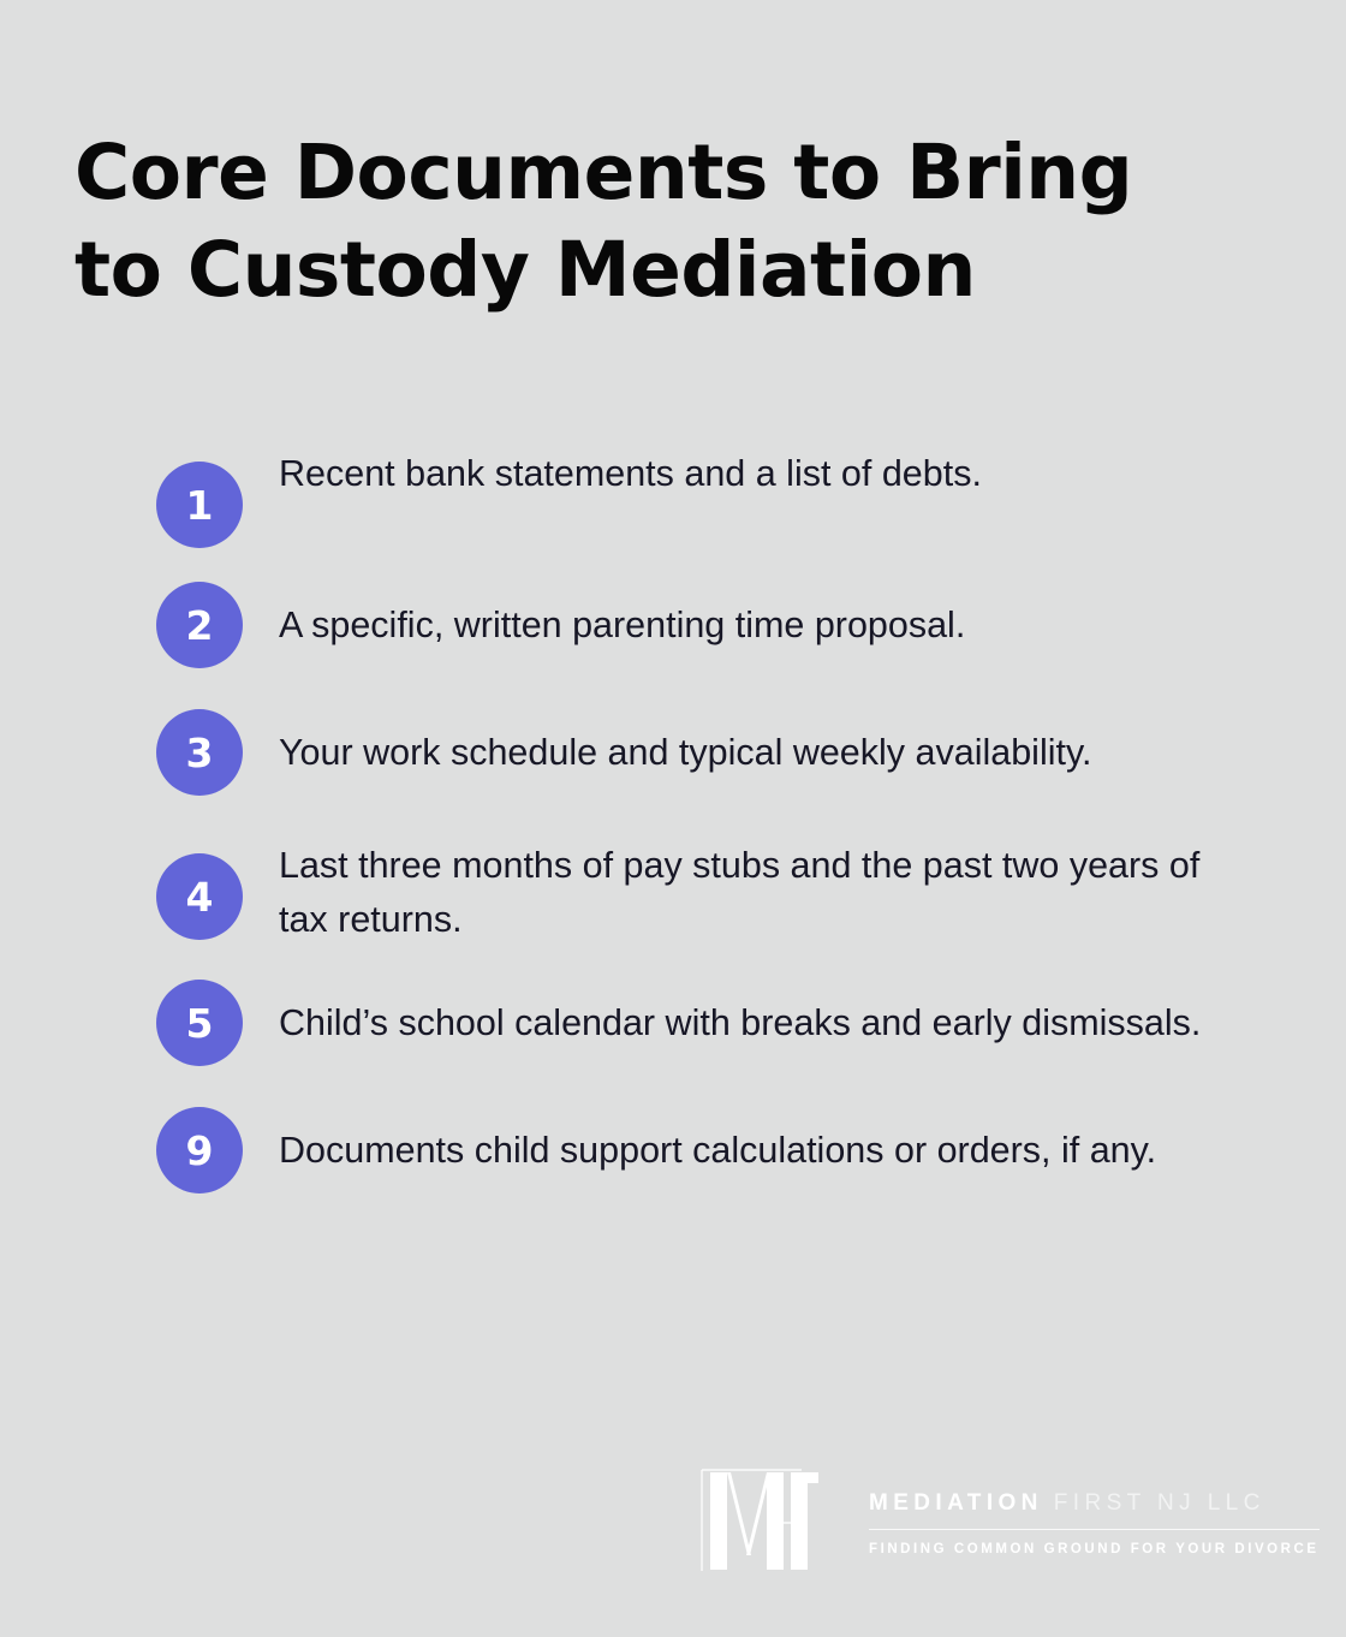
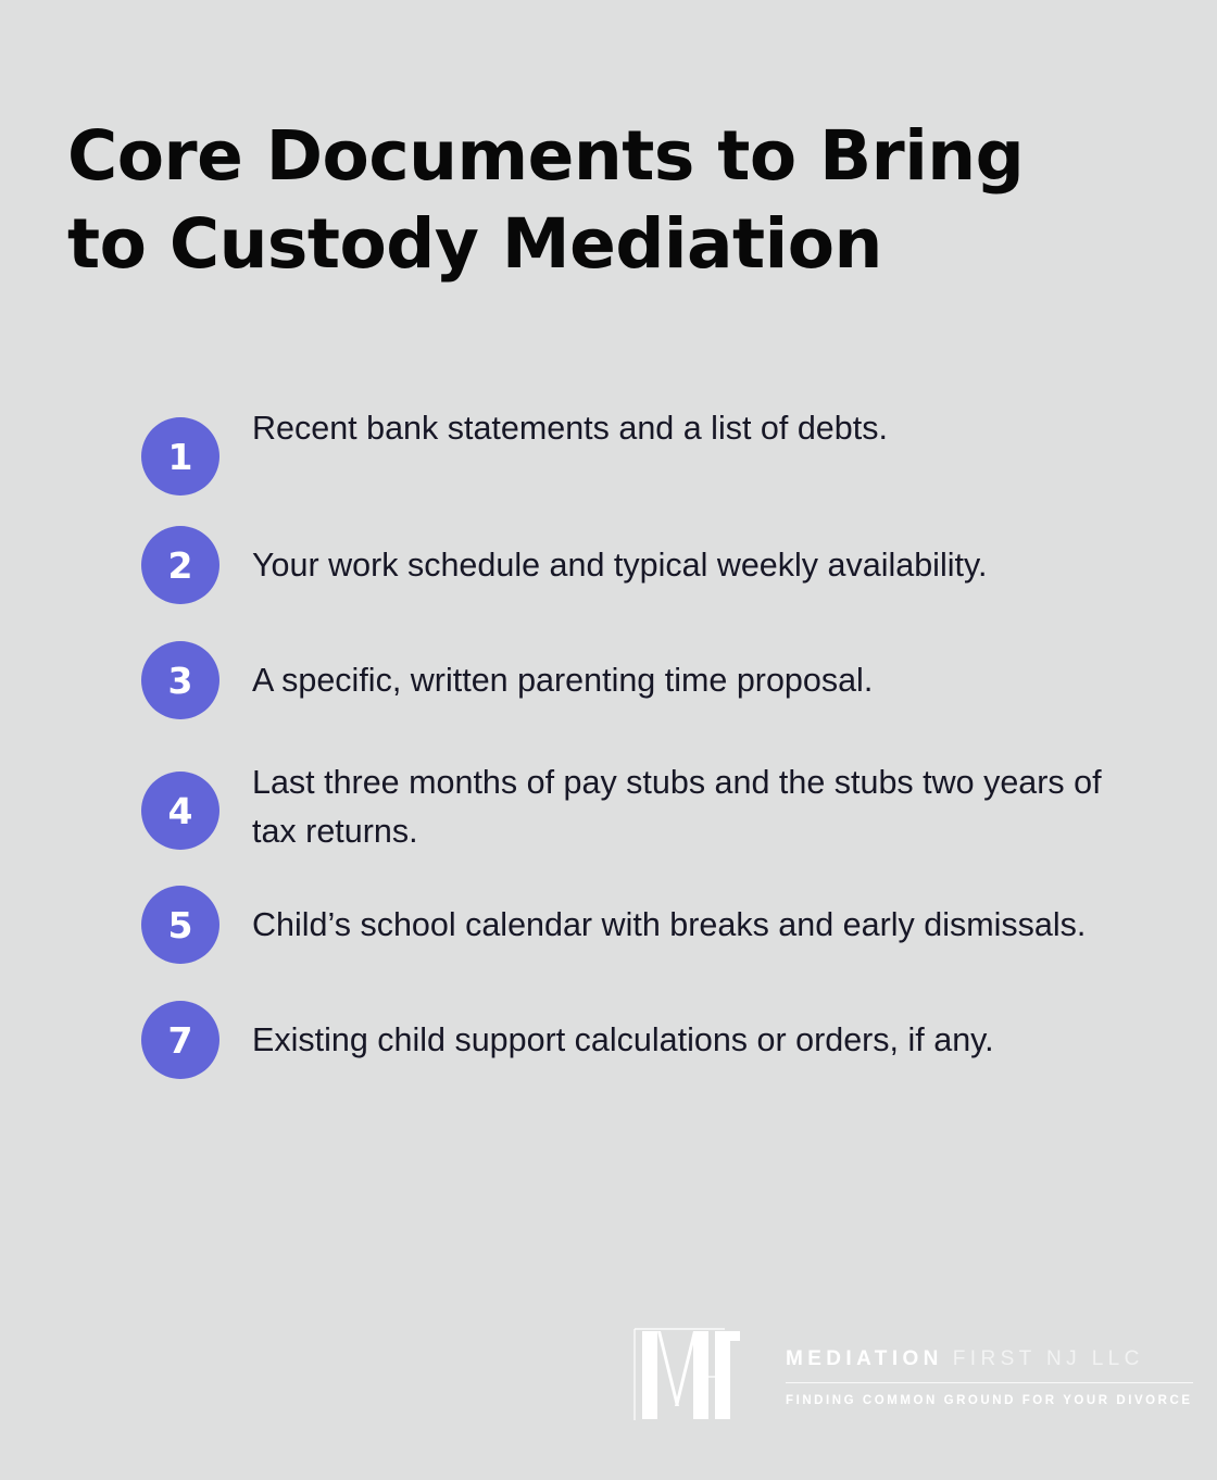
  Core Documents to Bring to Custody Mediation
  1
  Recent bank statements and a list of debts.
  2
- A specific, written parenting time proposal.
+ Your work schedule and typical weekly availability.
  3
- Your work schedule and typical weekly availability.
+ A specific, written parenting time proposal.
  4
- Last three months of pay stubs and the past two years of tax returns.
+ Last three months of pay stubs and the stubs two years of tax returns.
  5
  Child’s school calendar with breaks and early dismissals.
- 9
+ 7
- Documents child support calculations or orders, if any.
+ Existing child support calculations or orders, if any.
  FINDING COMMON GROUND FOR YOUR DIVORCE
